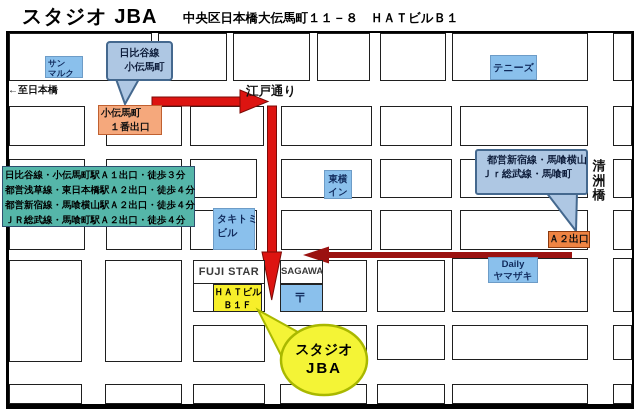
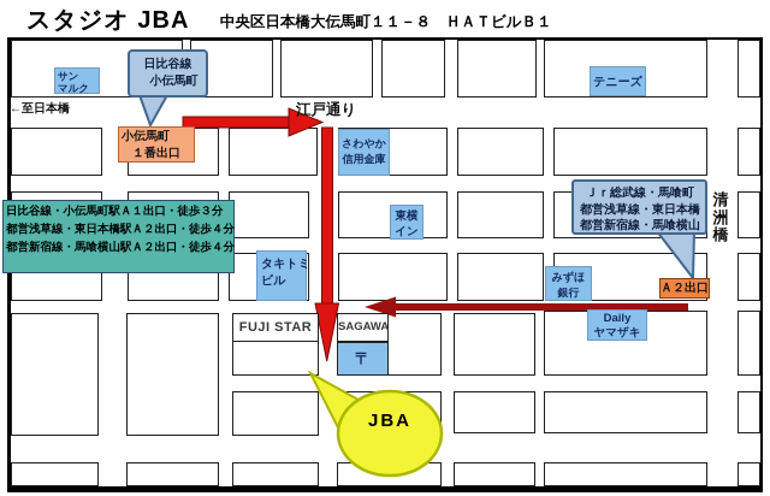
  スタジオ JBA
  中央区日本橋大伝馬町１１－８ ＨＡＴビルＢ１
  ←至日本橋
  江戸通り
  清
  洲
  橋
  サン
  マルク
  日比谷線
  小伝馬町
  テニーズ
  小伝馬町
  １番出口
+ さわやか
+ 信用金庫
  日比谷線・小伝馬町駅Ａ１出口・徒歩３分
  都営浅草線・東日本橋駅Ａ２出口・徒歩４分
  都営新宿線・馬喰横山駅Ａ２出口・徒歩４分
- ＪＲ総武線・馬喰町駅Ａ２出口・徒歩４分
  東横
  イン
- 都営新宿線・馬喰横山
+ Ｊｒ総武線・馬喰町
+ 都営浅草線・東日本橋
- Ｊｒ総武線・馬喰町
+ 都営新宿線・馬喰横山
  タキトミ
  ビル
+ みずほ
+ 銀行
  Ａ２出口
  Daily
  ヤマザキ
  FUJI STAR
- ＨＡＴビル
- Ｂ１Ｆ
  SAGAWA
  〒
- スタジオ
  JBA
